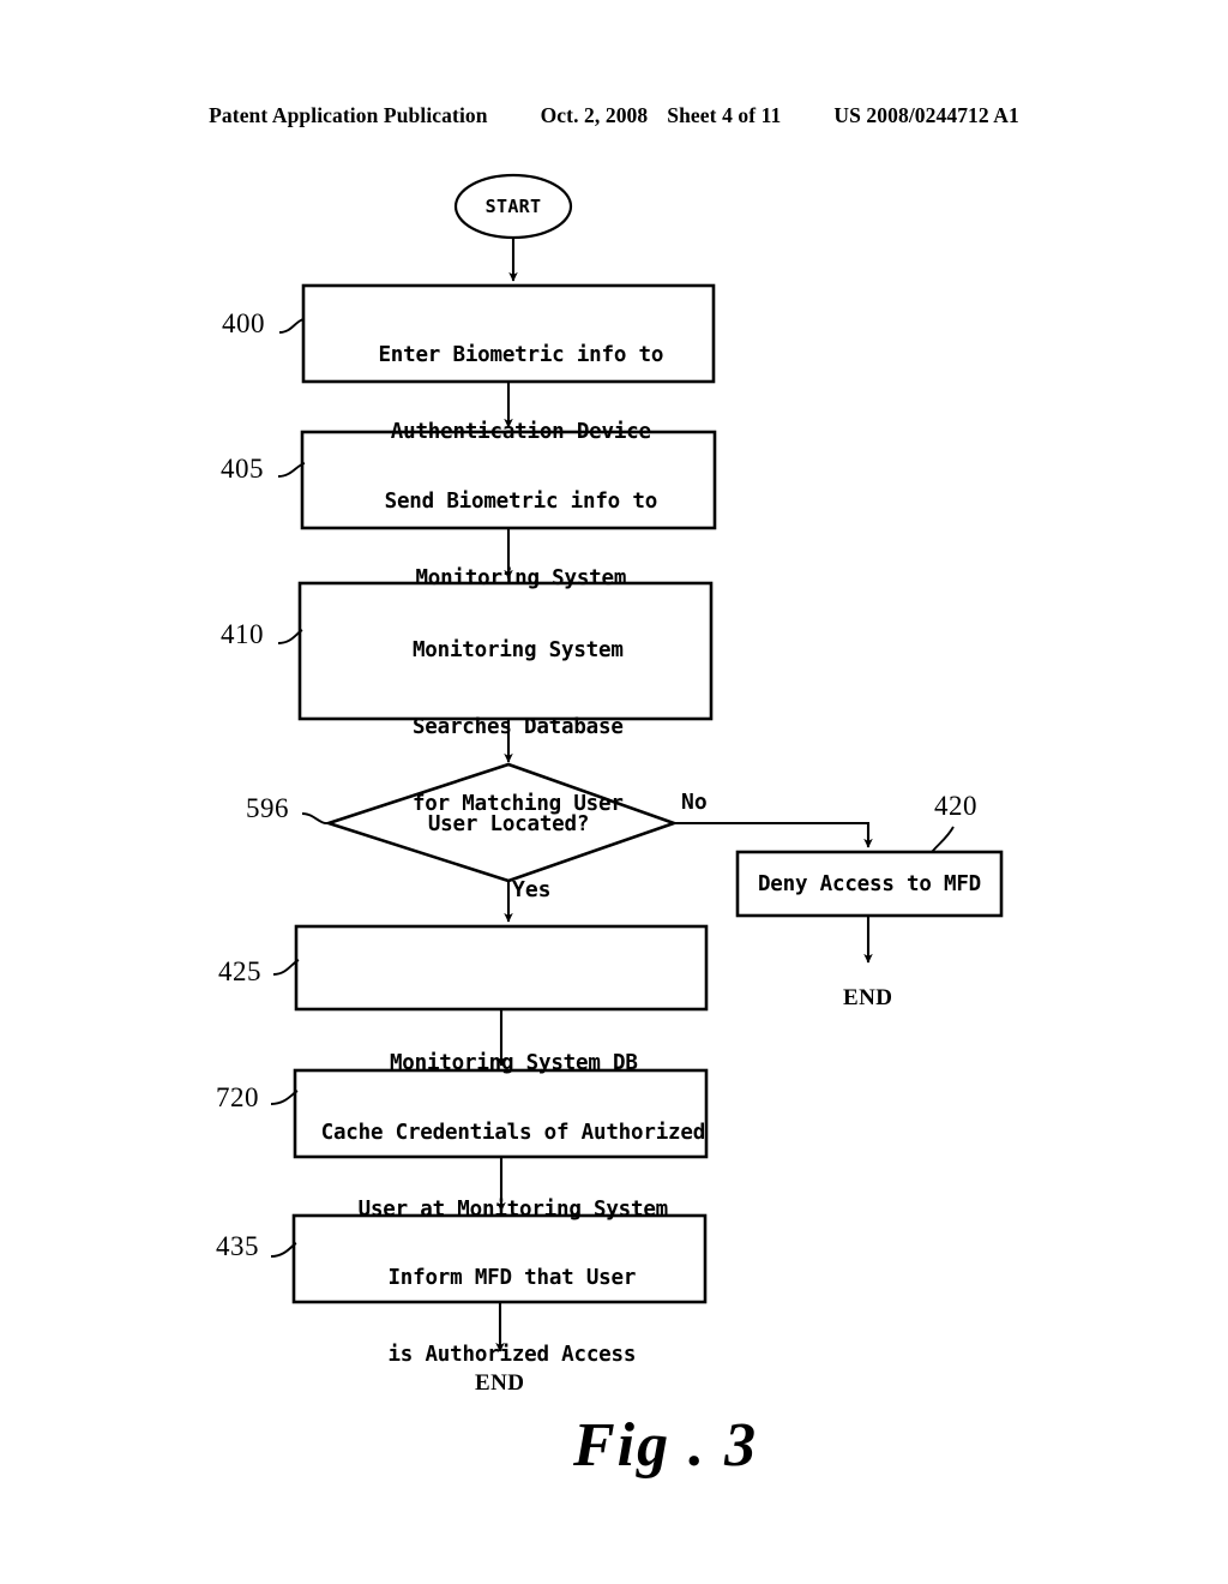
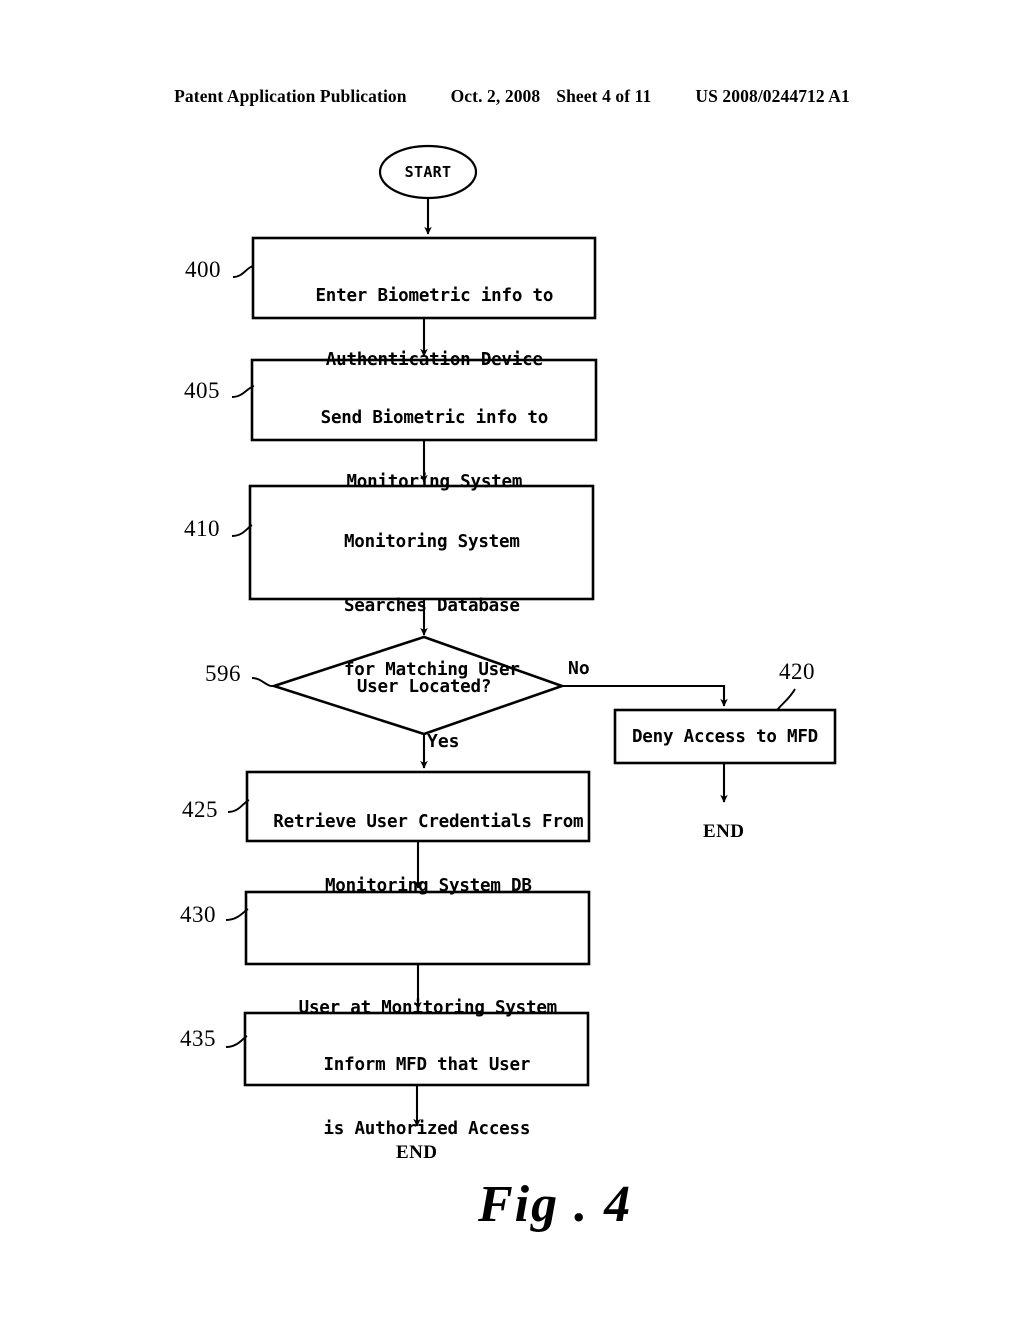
  Patent Application Publication
  Oct. 2, 2008
  Sheet 4 of 11
  US 2008/0244712 A1
  START
  400
  Enter Biometric info to
  Authentication Device
  405
  Send Biometric info to
  Monitoring System
  410
  Monitoring System
  Searches Database
  for Matching User
  596
  User Located?
  No
  Yes
  420
  Deny Access to MFD
  END
  425
+ Retrieve User Credentials From
  Monitoring System DB
- 720
+ 430
- Cache Credentials of Authorized
  User at Monitoring System
  435
  Inform MFD that User
  is Authorized Access
  END
- Fig . 3
+ Fig . 4
